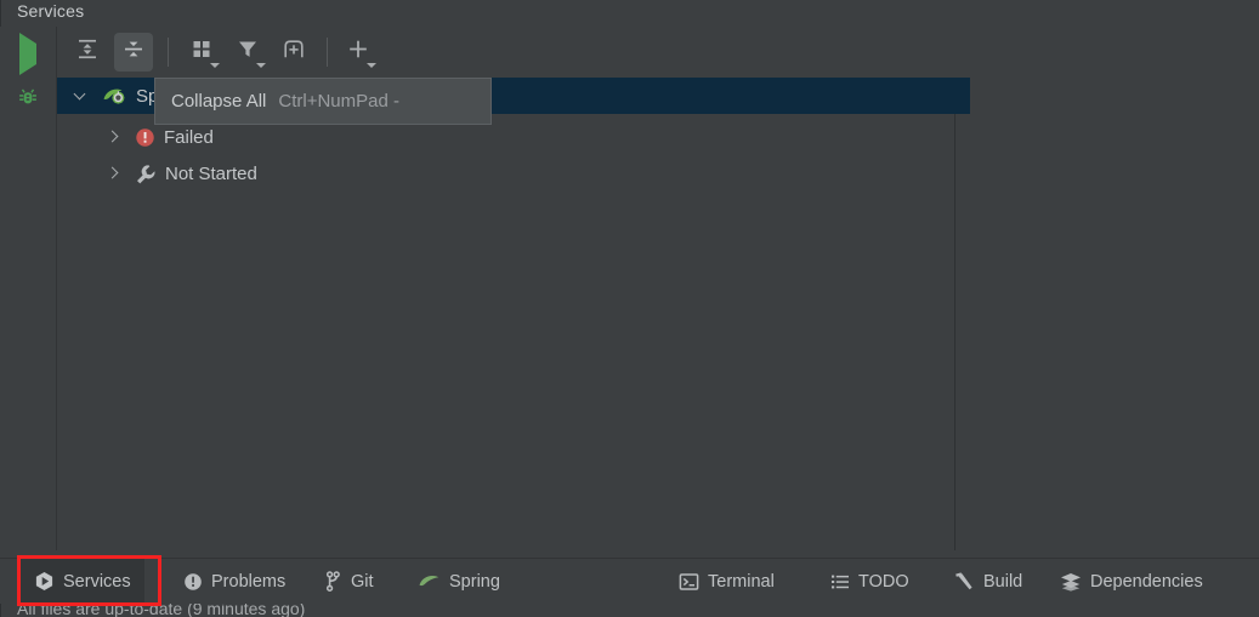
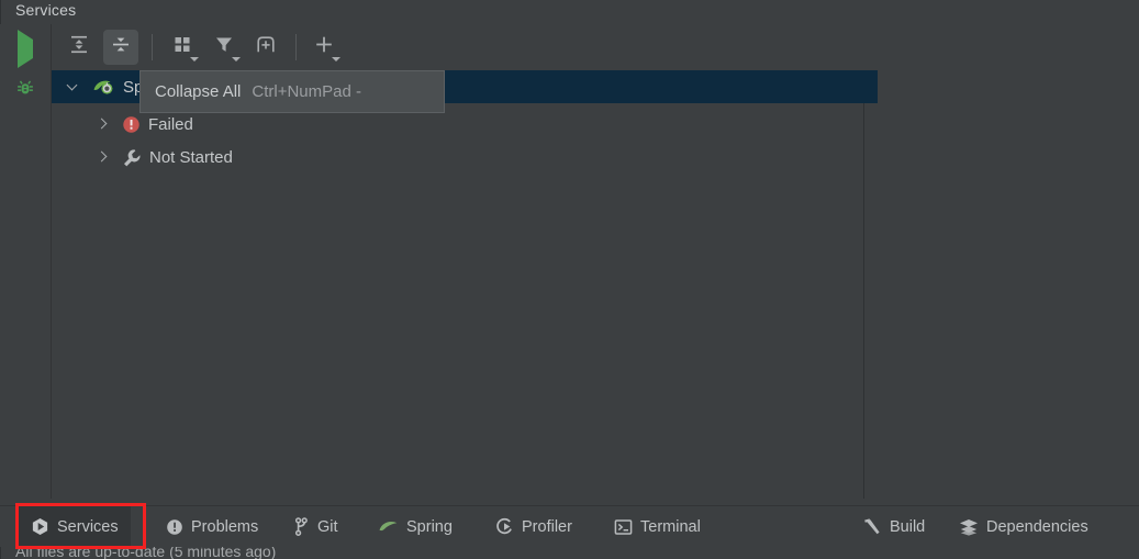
  Services
  Failed
  Not Started
  Collapse All
  Ctrl+NumPad -
  Services
  Problems
  Git
  Spring
+ Profiler
  Terminal
- TODO
  Build
  Dependencies
- All files are up-to-date (9 minutes ago)
+ All files are up-to-date (5 minutes ago)
